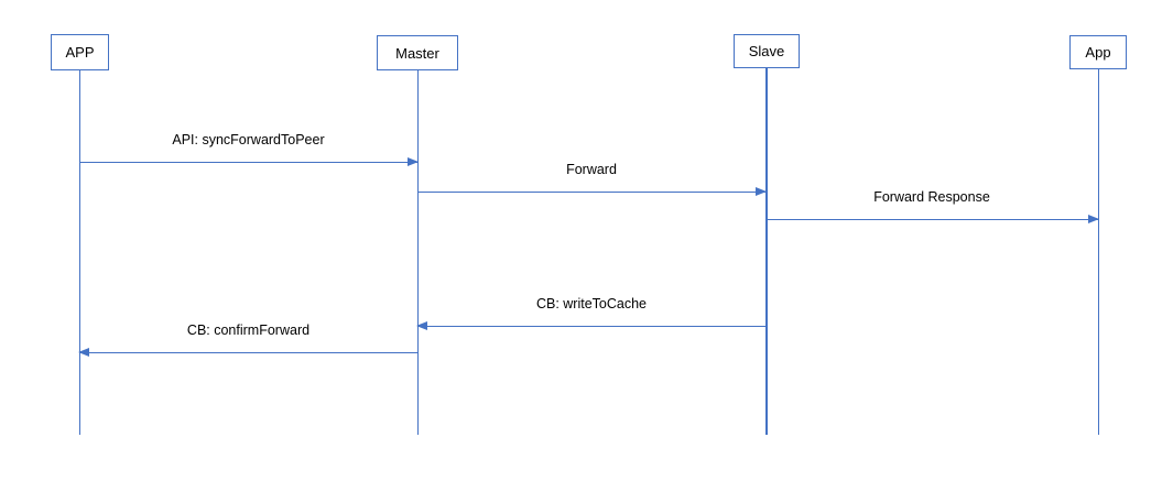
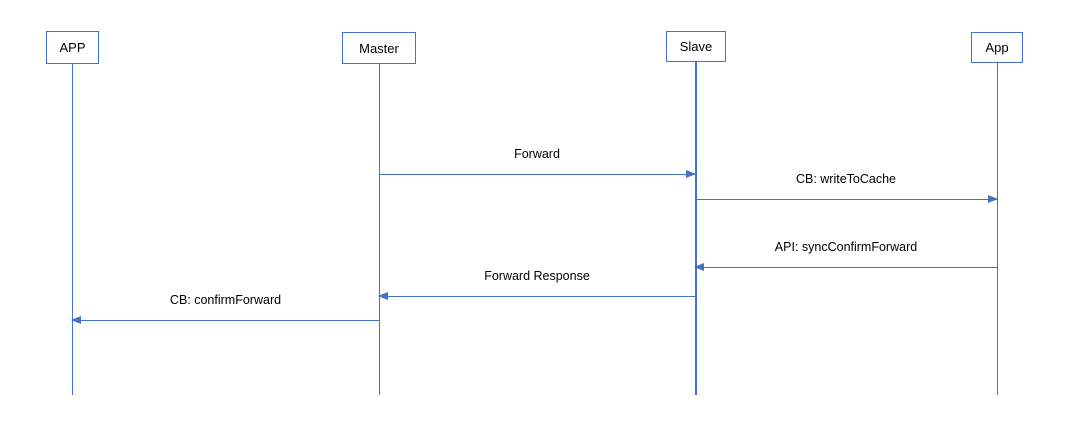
  APP
  Master
  Slave
  App
- API: syncForwardToPeer
  Forward
- Forward Response
+ CB: writeToCache
+ API: syncConfirmForward
- CB: writeToCache
+ Forward Response
  CB: confirmForward
